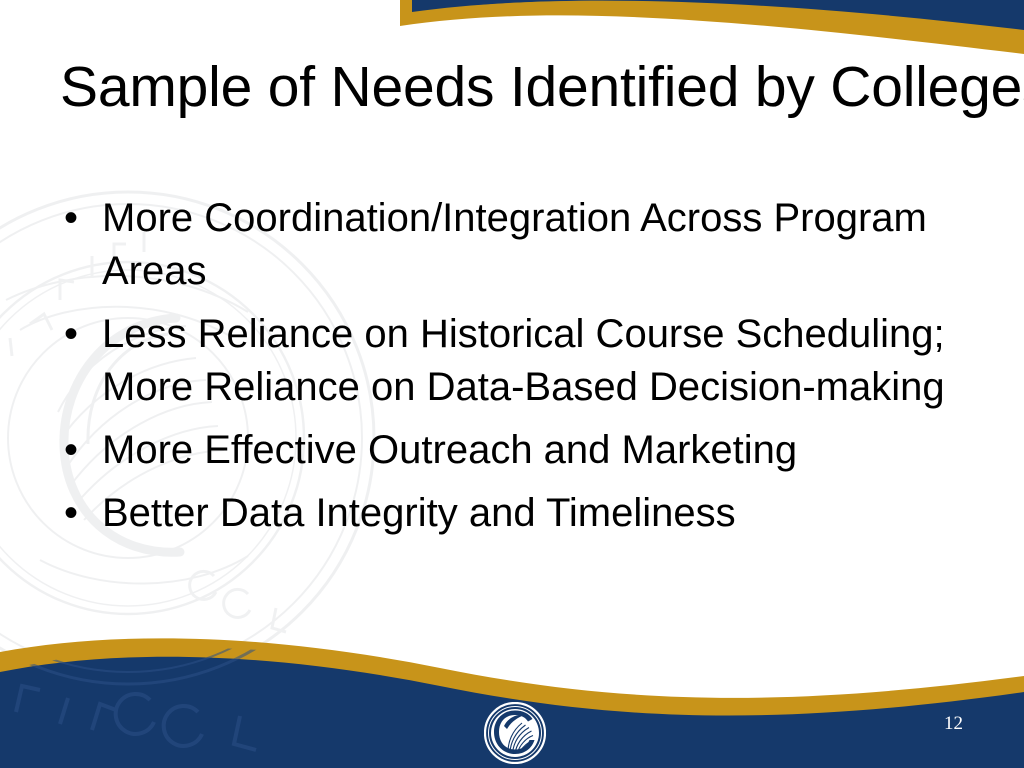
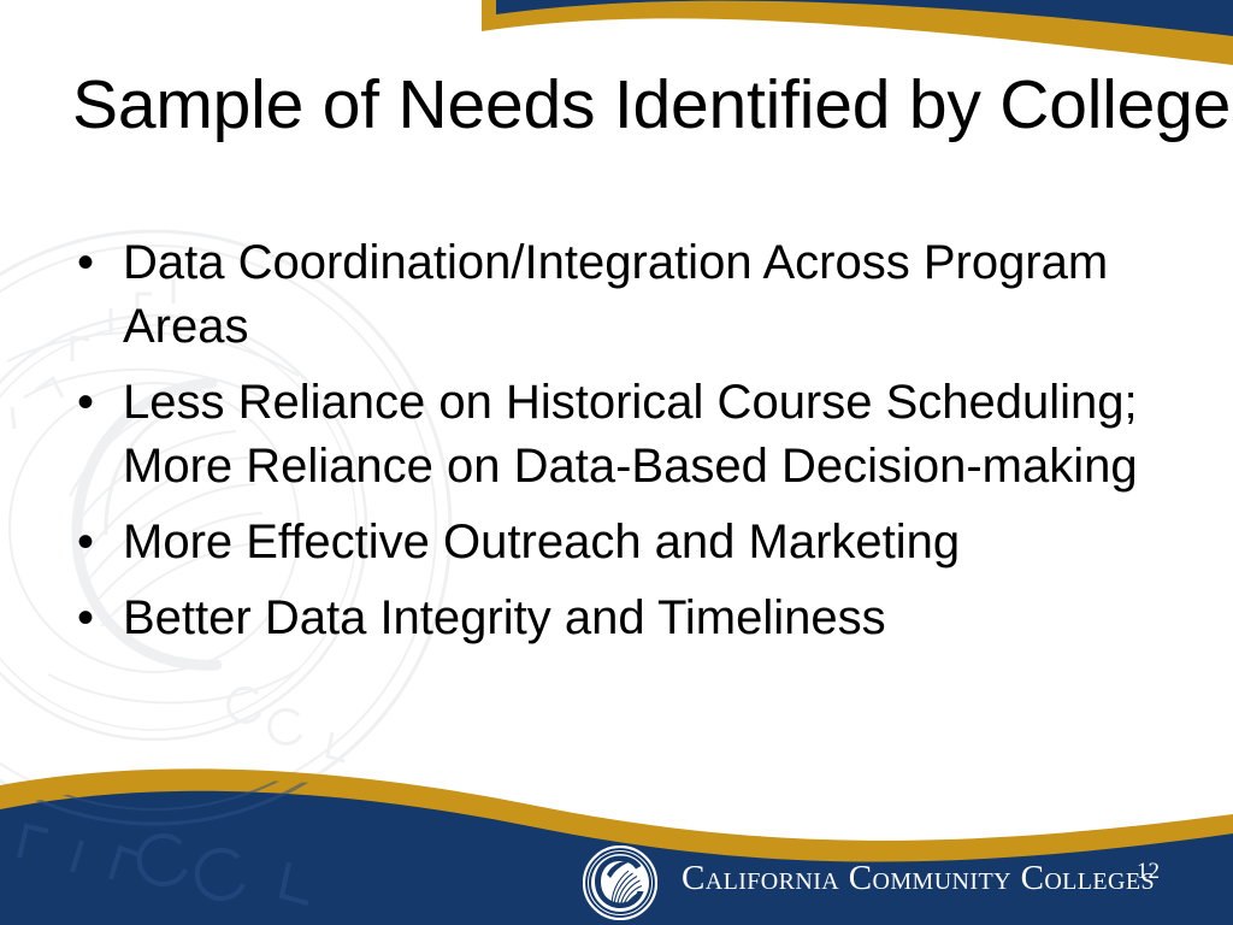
  Sample of Needs Identified by College
  •
- More Coordination/Integration Across Program Areas
+ Data Coordination/Integration Across Program Areas
  •
  Less Reliance on Historical Course Scheduling; More Reliance on Data-Based Decision-making
  •
  More Effective Outreach and Marketing
  •
  Better Data Integrity and Timeliness
+ California Community Colleges
  12
